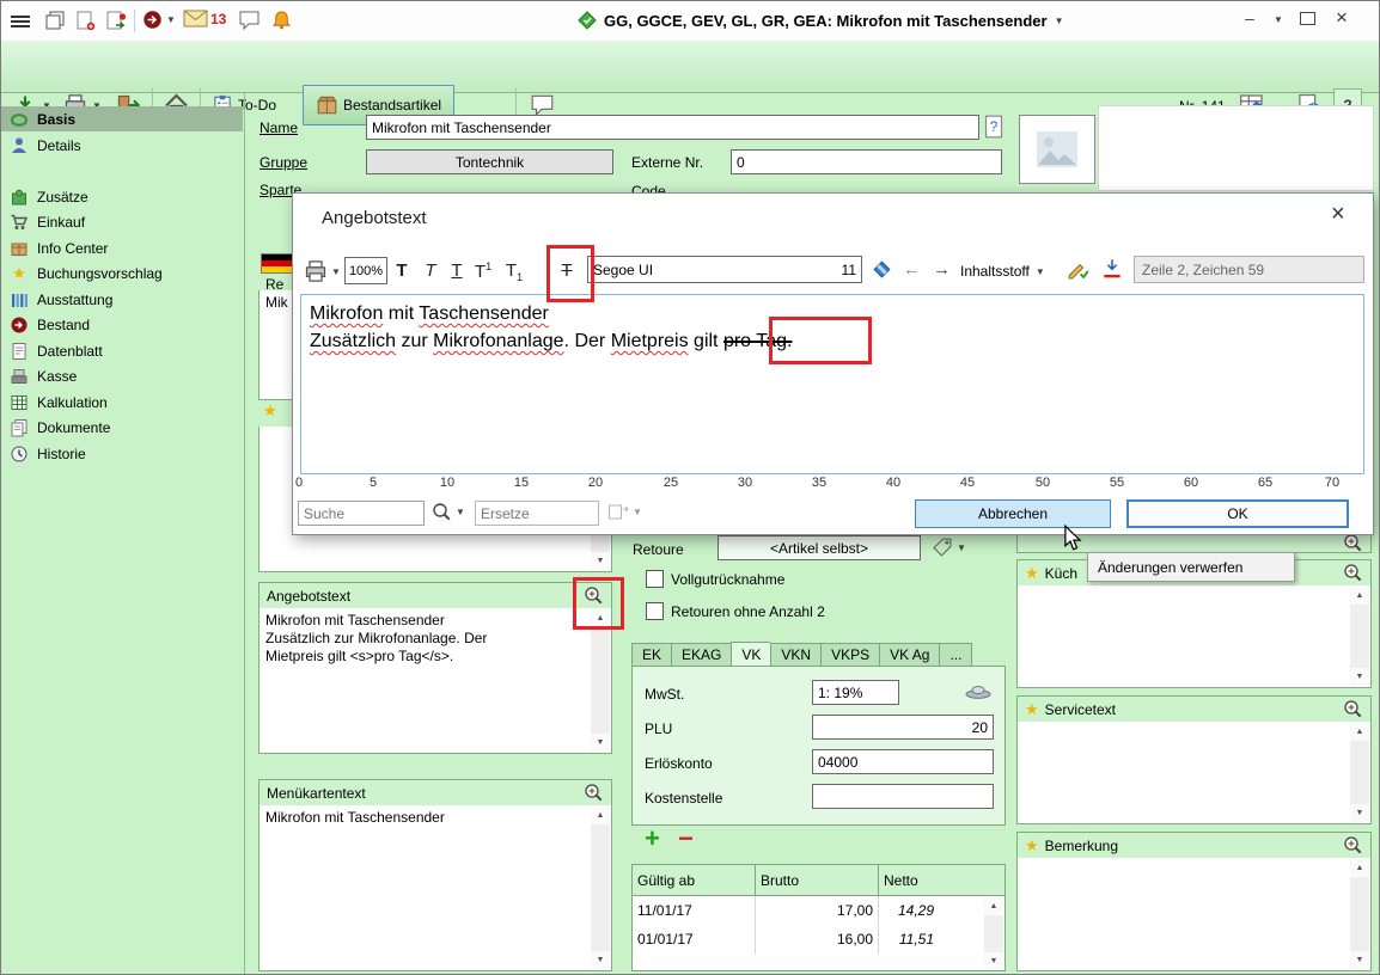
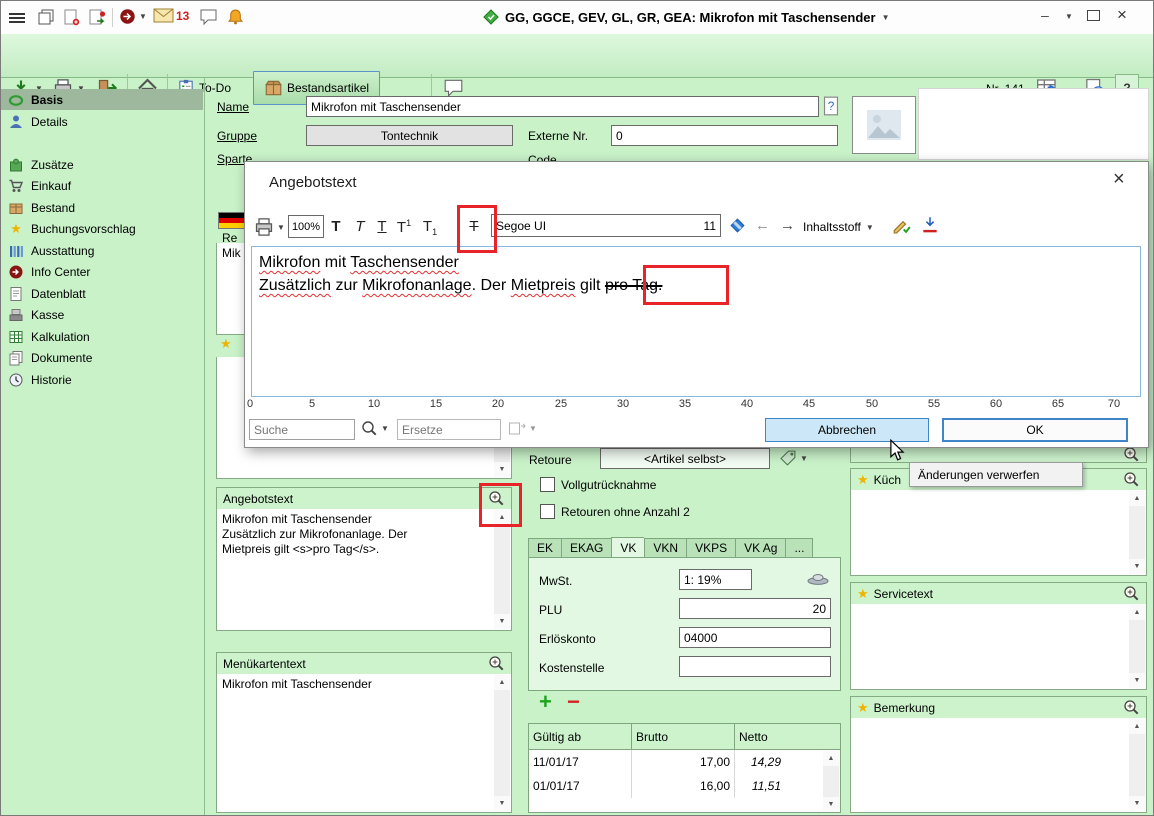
  ▼
  13
  GG, GGCE, GEV, GL, GR, GEA: Mikrofon mit Taschensender
  ▼
  –
  ▼
  ×
  ▼
  ▼
  To-Do
  Bestandsartikel
  Basis
  Details
  Zusätze
  Einkauf
- Info Center
+ Bestand
  ★
  Buchungsvorschlag
  Ausstattung
- Bestand
+ Info Center
  Datenblatt
  Kasse
  Kalkulation
  Dokumente
  Historie
  Name
  Mikrofon mit Taschensender
  ?
  Gruppe
  Tontechnik
  Externe Nr.
  0
  Sparte
  Code
  Re
  Mik
  ★
  Angebotstext
  Mikrofon mit Taschensender
  Zusätzlich zur Mikrofonanlage. Der
  Mietpreis gilt <s>pro Tag</s>.
  Menükartentext
  Mikrofon mit Taschensender
  Retoure
  <Artikel selbst>
  ▼
  Vollgutrücknahme
  Retouren ohne Anzahl 2
  EK
  EKAG
  VK
  VKN
  VKPS
  VK Ag
  ...
  MwSt.
  1: 19%
  PLU
  20
  Erlöskonto
  04000
  Kostenstelle
  +
  −
  Gültig ab
  Brutto
  Netto
  11/01/17
  17,00
  14,29
  01/01/17
  16,00
  11,51
  ★
  Küch
  ★
  Servicetext
  ★
  Bemerkung
  Angebotstext
  ×
  ▼
  100%
  T
  T
  T
  T1
  T1
  T
  Segoe UI
  11
  ←
  →
  Inhaltsstoff
  ▼
- Zeile 2, Zeichen 59
  Mikrofon mit Taschensender
  Zusätzlich zur Mikrofonanlage. Der Mietpreis gilt pro Tag.
  0
  5
  10
  15
  20
  25
  30
  35
  40
  45
  50
  55
  60
  65
  70
  Suche
  ▼
  Ersetze
  ▼
  Abbrechen
  OK
  Änderungen verwerfen
